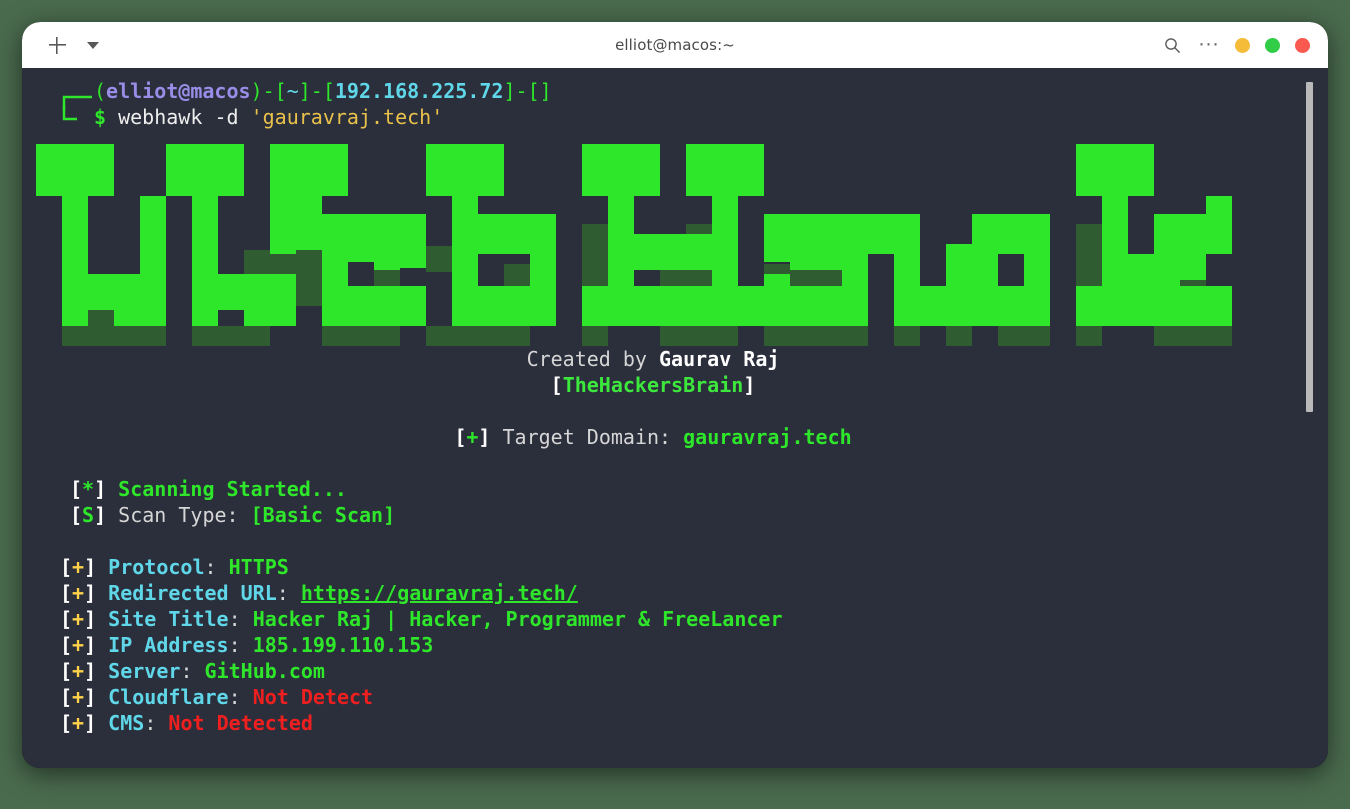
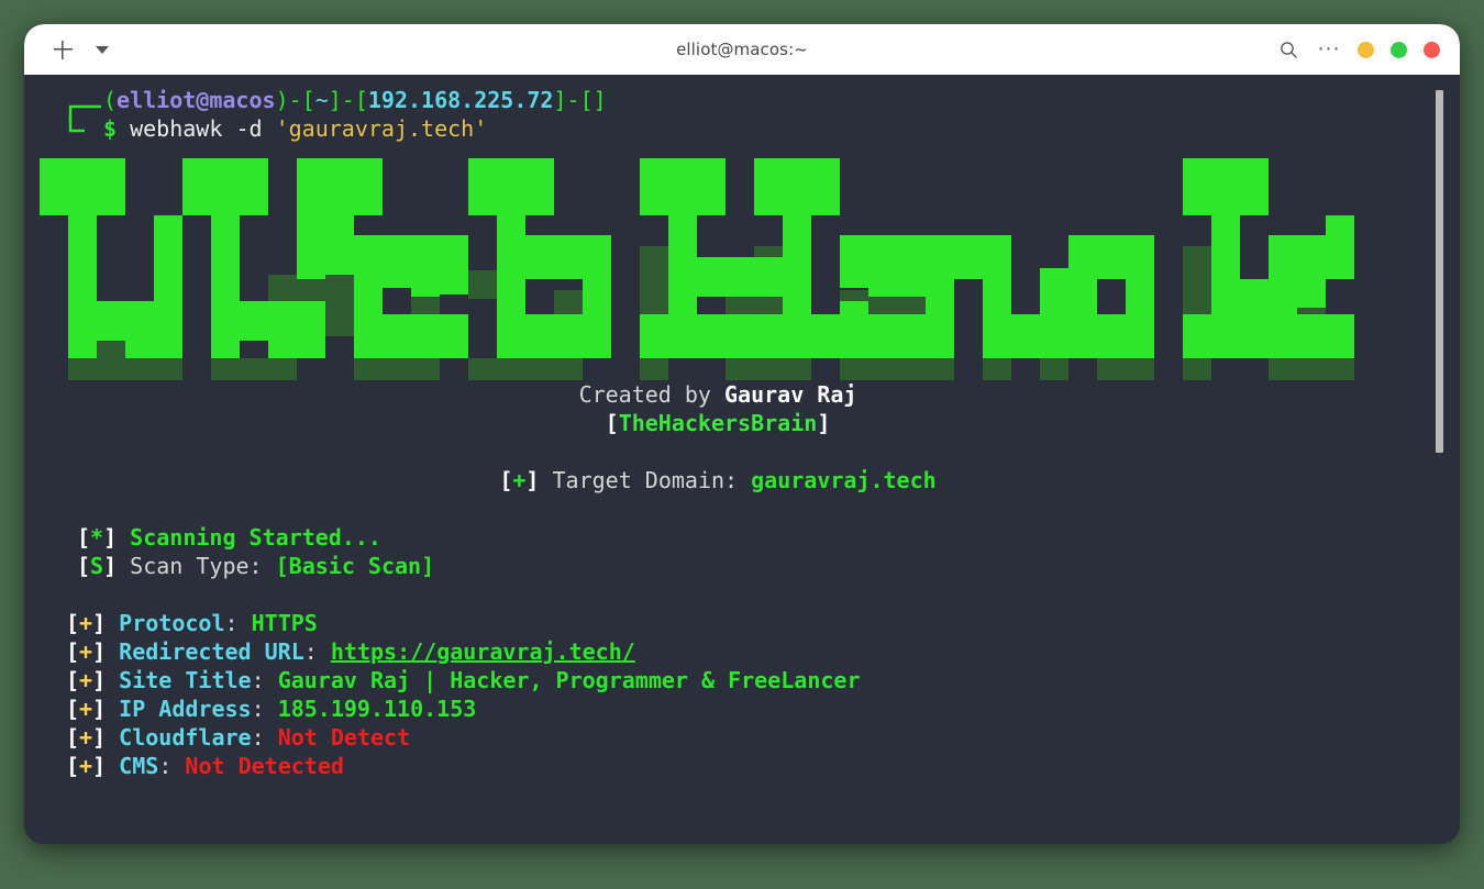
  elliot@macos:~
  ···
  (elliot@macos)-[~]-[192.168.225.72]-[]
  $ webhawk -d 'gauravraj.tech'
  Created by Gaurav Raj
  [TheHackersBrain]
  [+] Target Domain: gauravraj.tech
  [*] Scanning Started...
  [S] Scan Type: [Basic Scan]
  [+] Protocol: HTTPS
  [+] Redirected URL: https://gauravraj.tech/
- [+] Site Title: Hacker Raj | Hacker, Programmer & FreeLancer
+ [+] Site Title: Gaurav Raj | Hacker, Programmer & FreeLancer
  [+] IP Address: 185.199.110.153
- [+] Server: GitHub.com
  [+] Cloudflare: Not Detect
  [+] CMS: Not Detected
